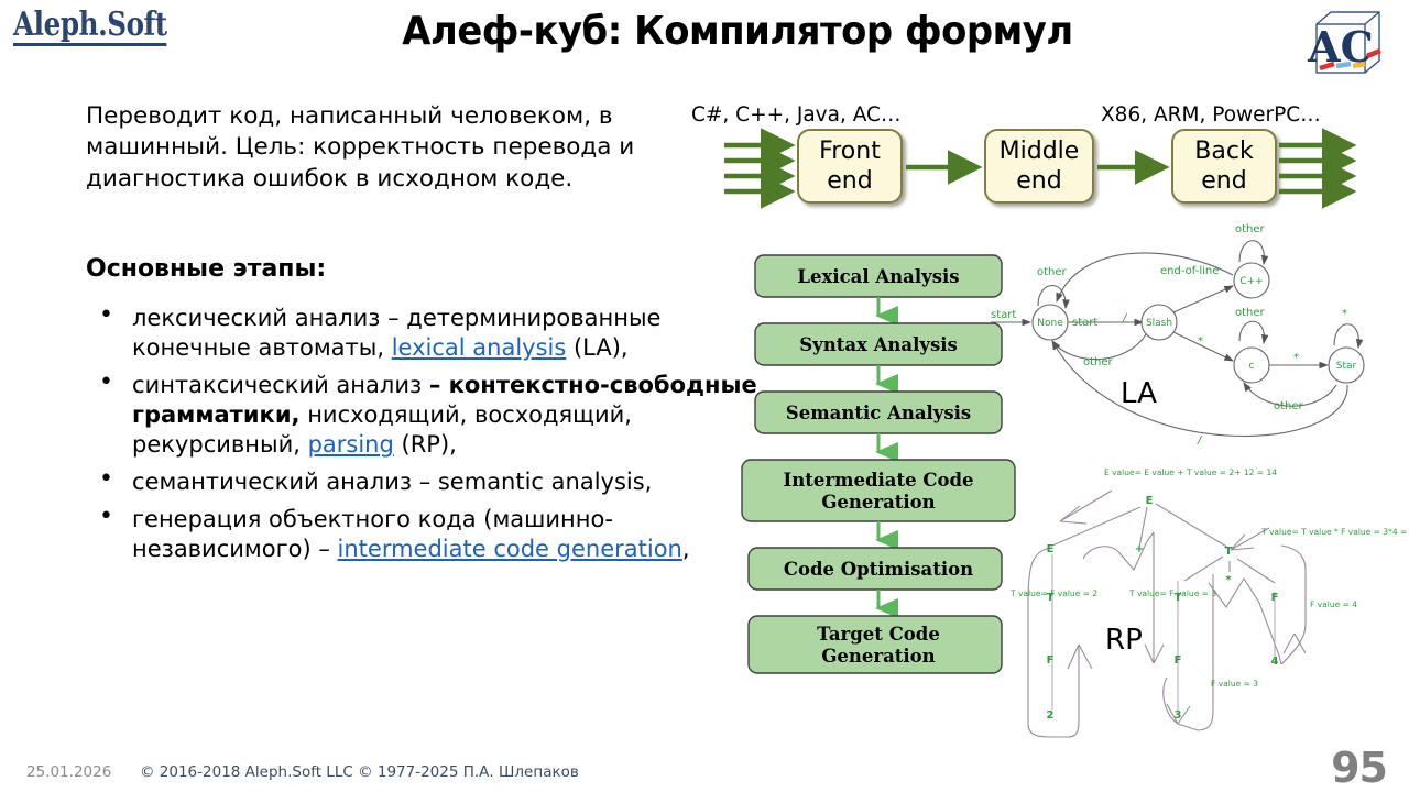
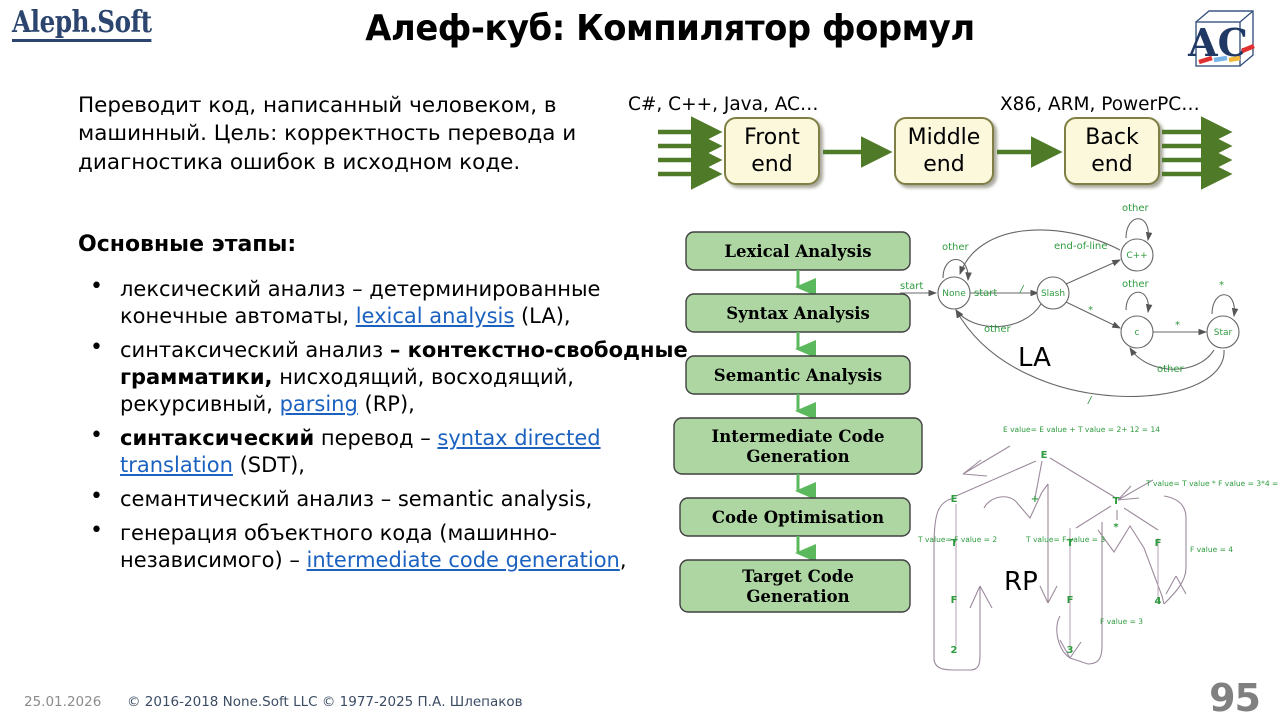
  Aleph.Soft
  Алеф-куб: Компилятор формул
  AC
  Переводит код, написанный человеком, в машинный. Цель: корректность перевода и диагностика ошибок в исходном коде.
  Основные этапы:
  лексический анализ – детерминированные конечные автоматы, lexical analysis (LA),
  синтаксический анализ – контекстно-свободные грамматики, нисходящий, восходящий, рекурсивный, parsing (RP),
+ синтаксический перевод – syntax directed translation (SDT),
  семантический анализ – semantic analysis,
  генерация объектного кода (машинно-независимого) – intermediate code generation,
  C#, C++, Java, AC…
  X86, ARM, PowerPC…
  Front
  end
  Middle
  end
  Back
  end
  Lexical Analysis
  Syntax Analysis
  Semantic Analysis
  Intermediate Code
  Generation
  Code Optimisation
  Target Code
  Generation
  None
  Slash
  C++
  c
  Star
  start
  start
  other
  other
  /
  end-of-line
  other
  *
  other
  *
  *
  other
  /
  LA
  E
  E
  +
  T
  T
  T
  F
  F
  F
  *
  2
  3
  4
  E value= E value + T value = 2+ 12 = 14
  T value= T value * F value = 3*4 =
  T value= F value = 2
  T value= F value = 3
  F value = 4
  F value = 3
  RP
  25.01.2026
- © 2016-2018 Aleph.Soft LLC © 1977-2025 П.А. Шлепаков
+ © 2016-2018 None.Soft LLC © 1977-2025 П.А. Шлепаков
  95
